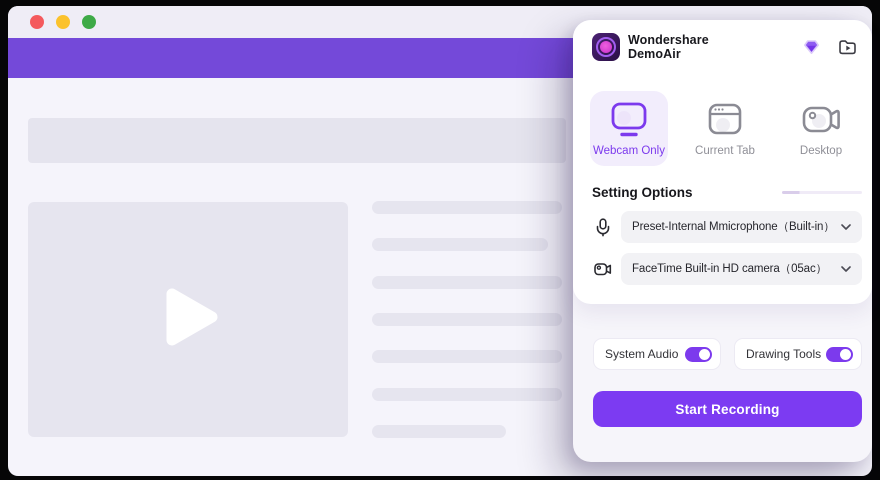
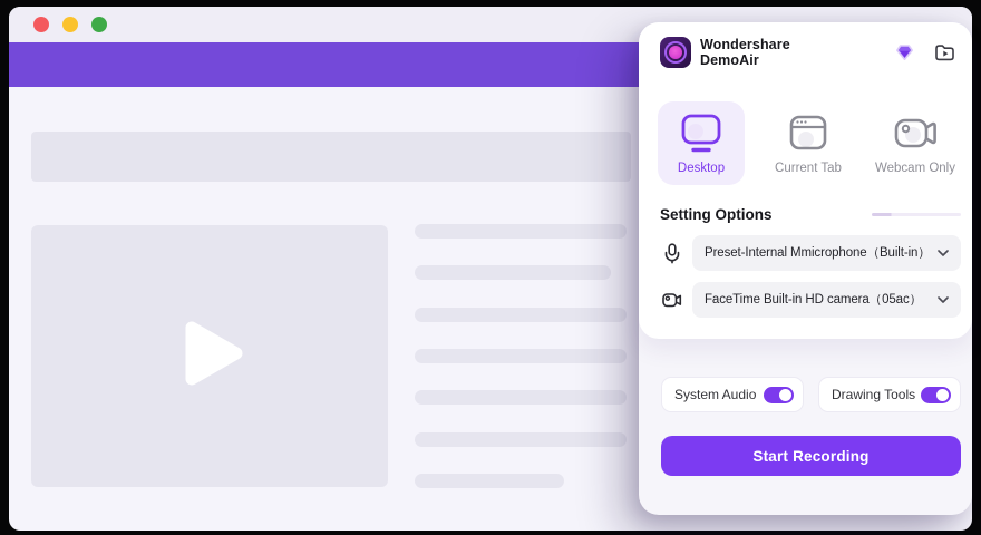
  Wondershare
  DemoAir
- Webcam Only
+ Desktop
  Current Tab
- Desktop
+ Webcam Only
  Setting Options
  Preset-Internal Mmicrophone（Built-in）
  FaceTime Built-in HD camera（05ac）
  System Audio
  Drawing Tools
  Start Recording
